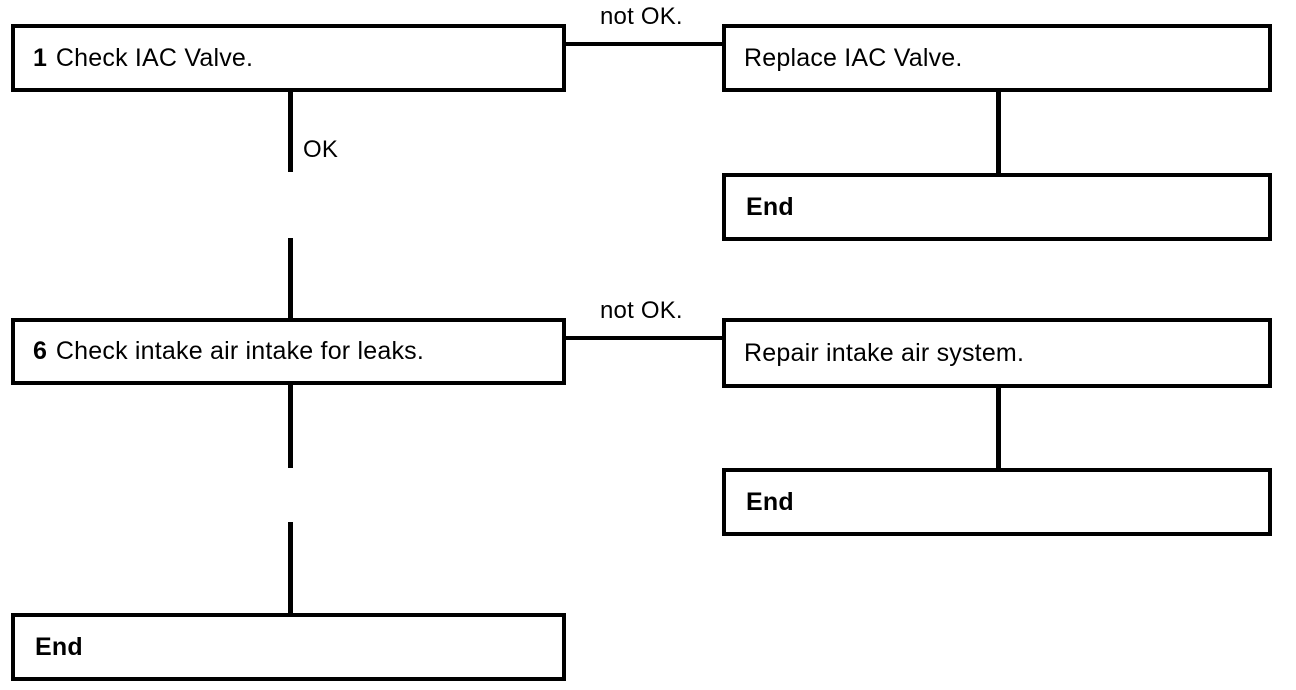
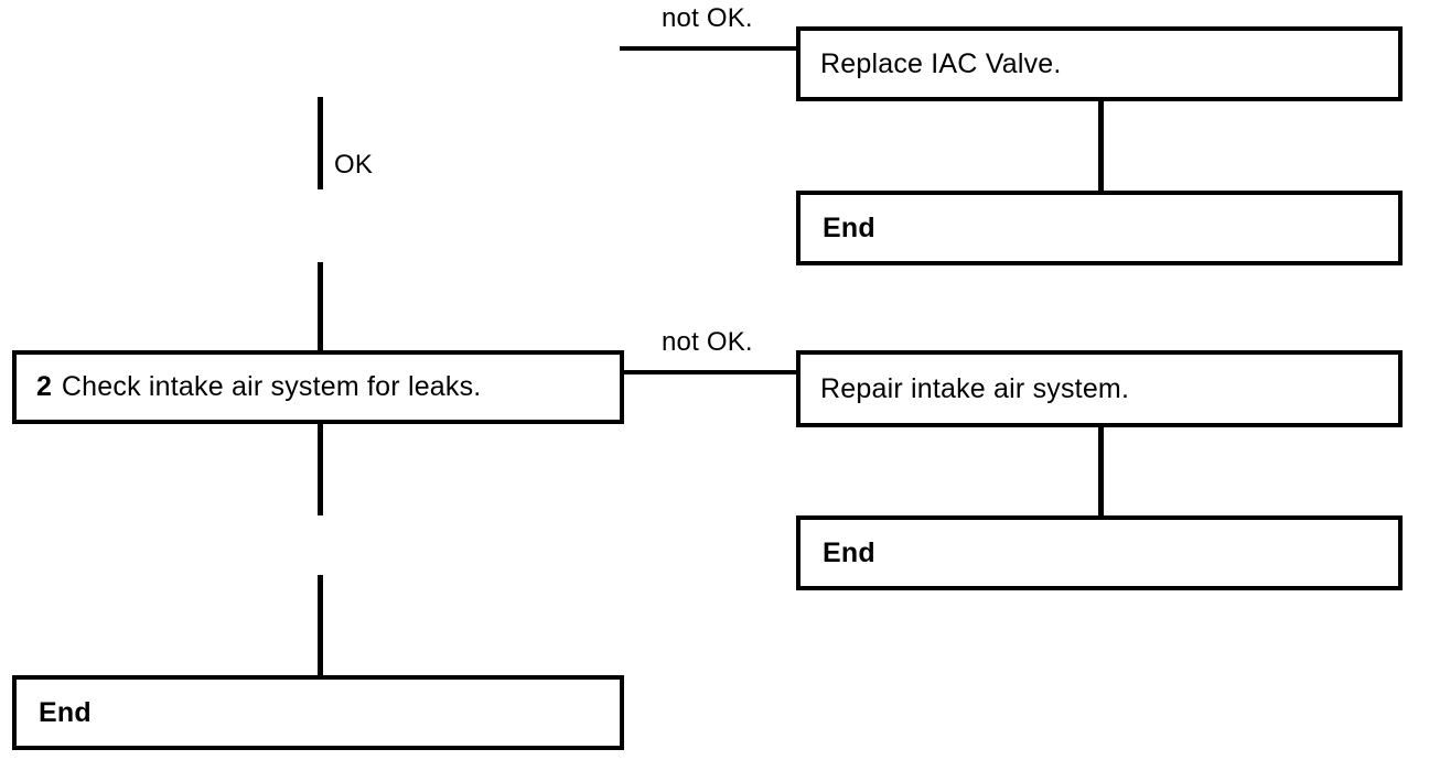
  not OK.
  OK
  not OK.
- 1
- Check IAC Valve.
  Replace IAC Valve.
  End
- 6
+ 2
- Check intake air intake for leaks.
+ Check intake air system for leaks.
  Repair intake air system.
  End
  End
